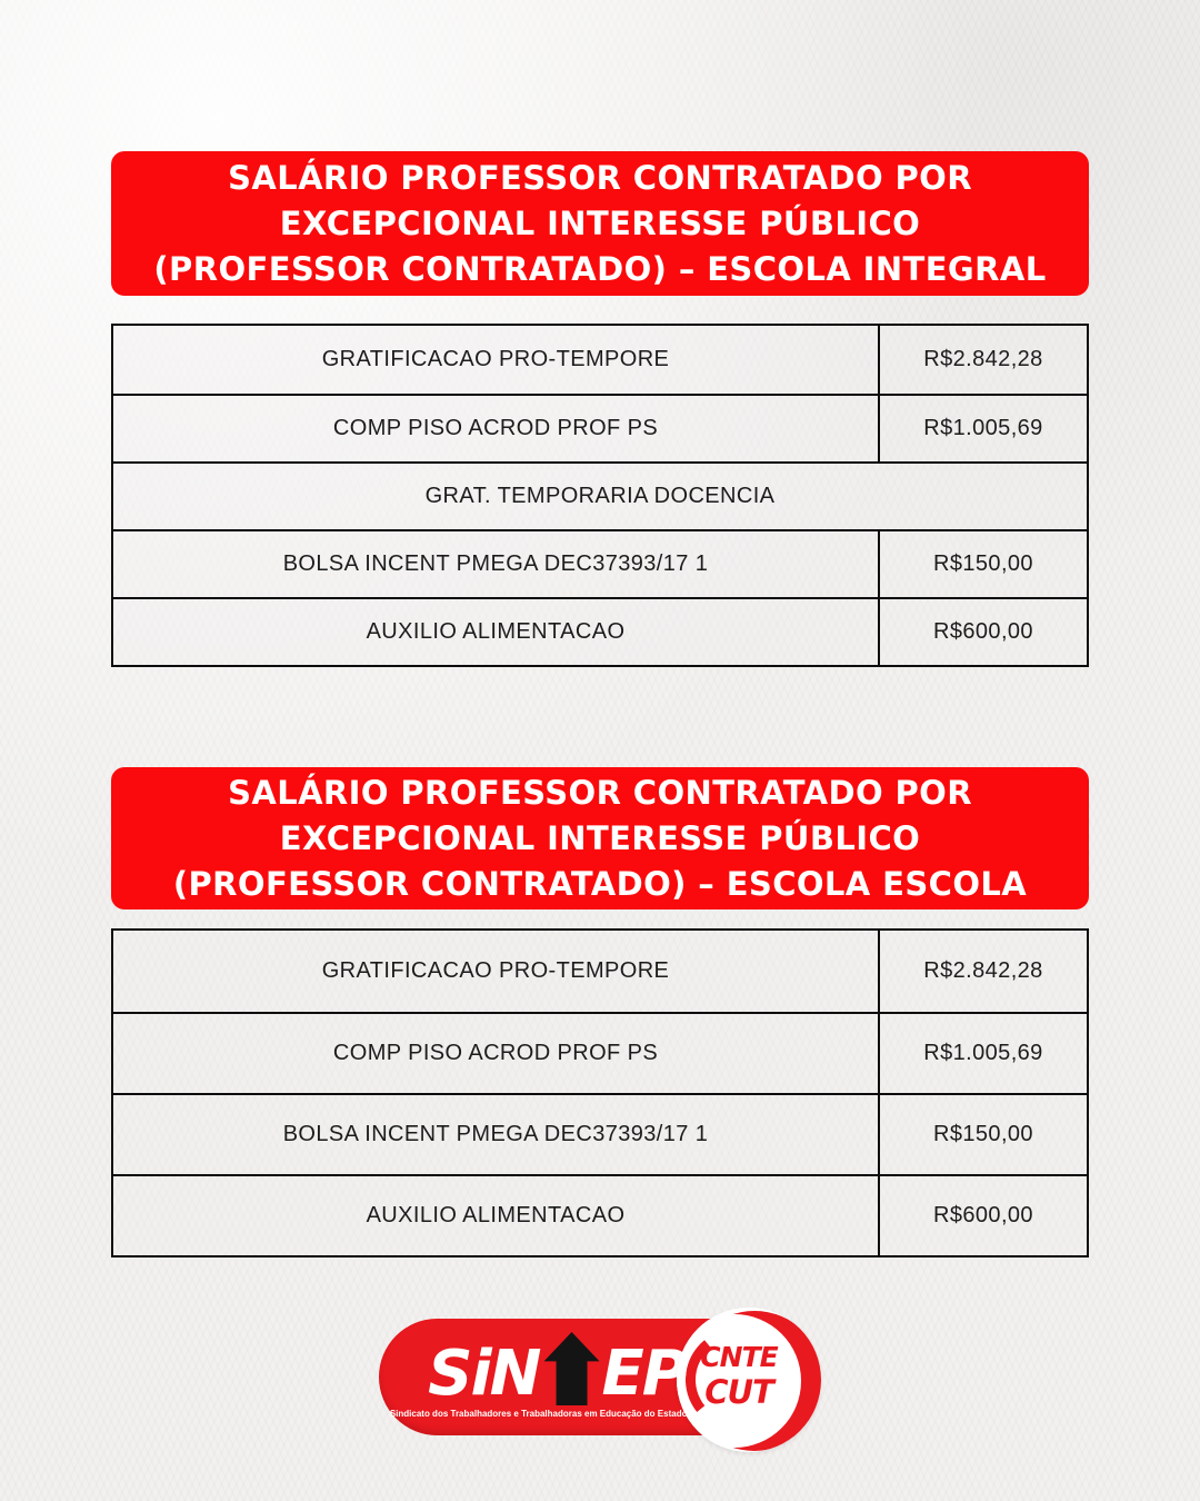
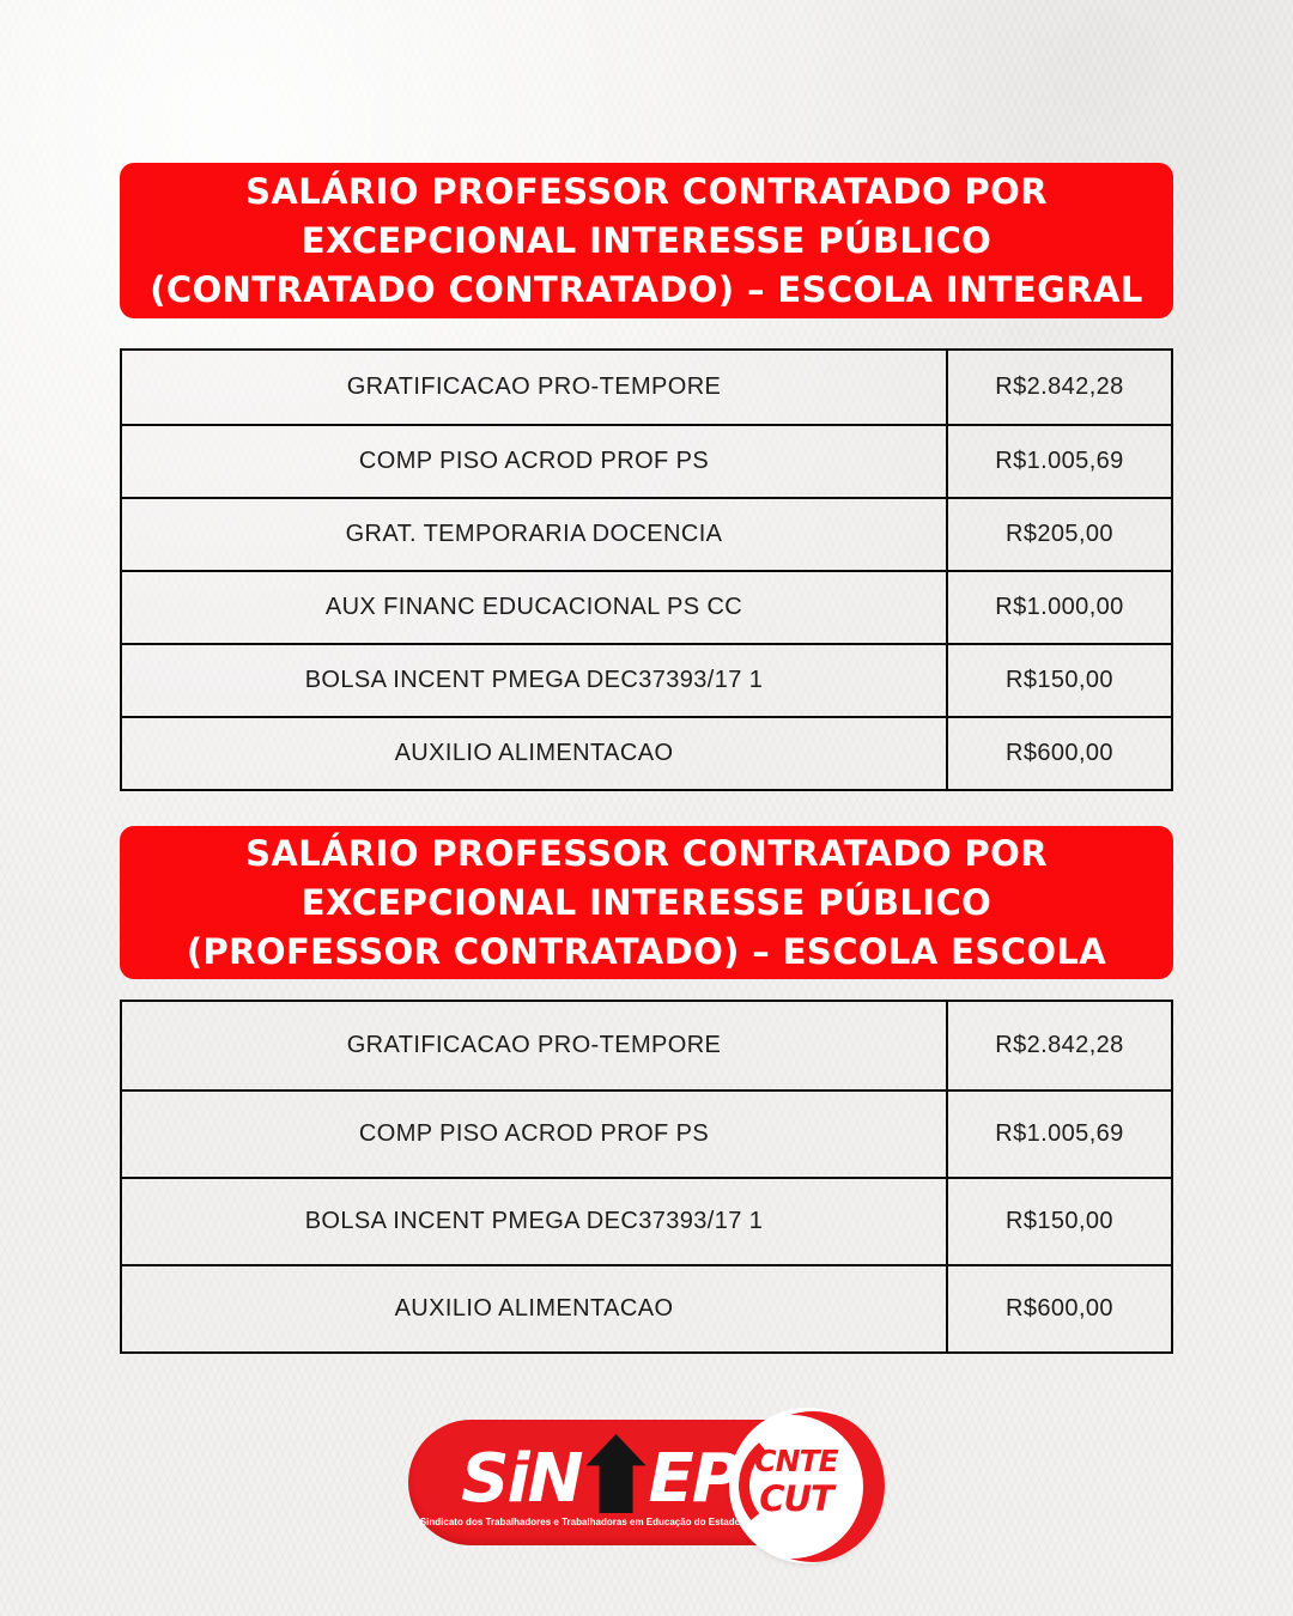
  SALÁRIO PROFESSOR CONTRATADO POR
  EXCEPCIONAL INTERESSE PÚBLICO
- (PROFESSOR CONTRATADO) – ESCOLA INTEGRAL
+ (CONTRATADO CONTRATADO) – ESCOLA INTEGRAL
  GRATIFICACAO PRO-TEMPORE
  R$2.842,28
  COMP PISO ACROD PROF PS
  R$1.005,69
  GRAT. TEMPORARIA DOCENCIA
+ R$205,00
+ AUX FINANC EDUCACIONAL PS CC
+ R$1.000,00
  BOLSA INCENT PMEGA DEC37393/17 1
  R$150,00
  AUXILIO ALIMENTACAO
  R$600,00
  SALÁRIO PROFESSOR CONTRATADO POR
  EXCEPCIONAL INTERESSE PÚBLICO
  (PROFESSOR CONTRATADO) – ESCOLA ESCOLA
  GRATIFICACAO PRO-TEMPORE
  R$2.842,28
  COMP PISO ACROD PROF PS
  R$1.005,69
  BOLSA INCENT PMEGA DEC37393/17 1
  R$150,00
  AUXILIO ALIMENTACAO
  R$600,00
  SiN
  EP
  Sindicato dos Trabalhadores e Trabalhadoras em Educação do Esta
  CNTE
  CUT
